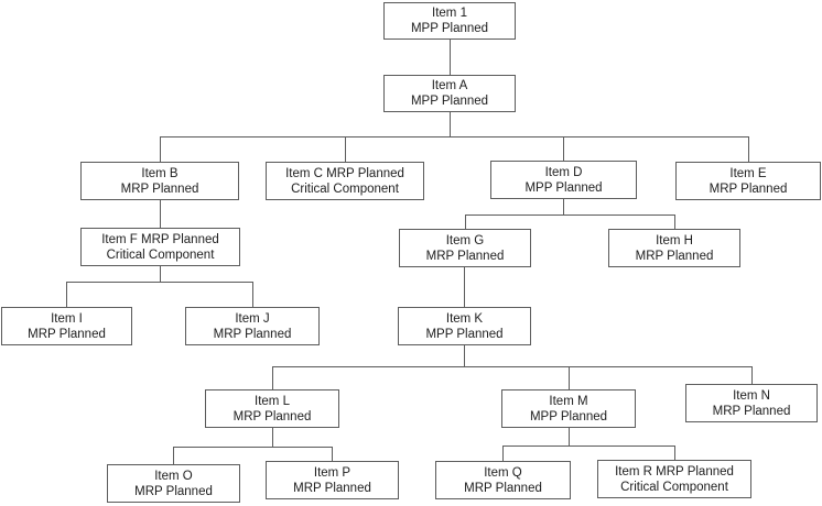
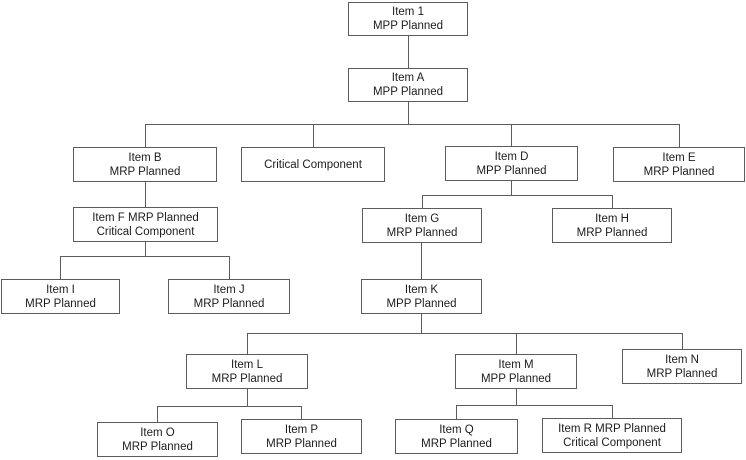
  Item 1
  MPP Planned
  Item A
  MPP Planned
  Item B
  MRP Planned
- Item C MRP Planned
  Critical Component
  Item D
  MPP Planned
  Item E
  MRP Planned
  Item F MRP Planned
  Critical Component
  Item G
  MRP Planned
  Item H
  MRP Planned
  Item I
  MRP Planned
  Item J
  MRP Planned
  Item K
  MPP Planned
  Item L
  MRP Planned
  Item M
  MPP Planned
  Item N
  MRP Planned
  Item O
  MRP Planned
  Item P
  MRP Planned
  Item Q
  MRP Planned
  Item R MRP Planned
  Critical Component
